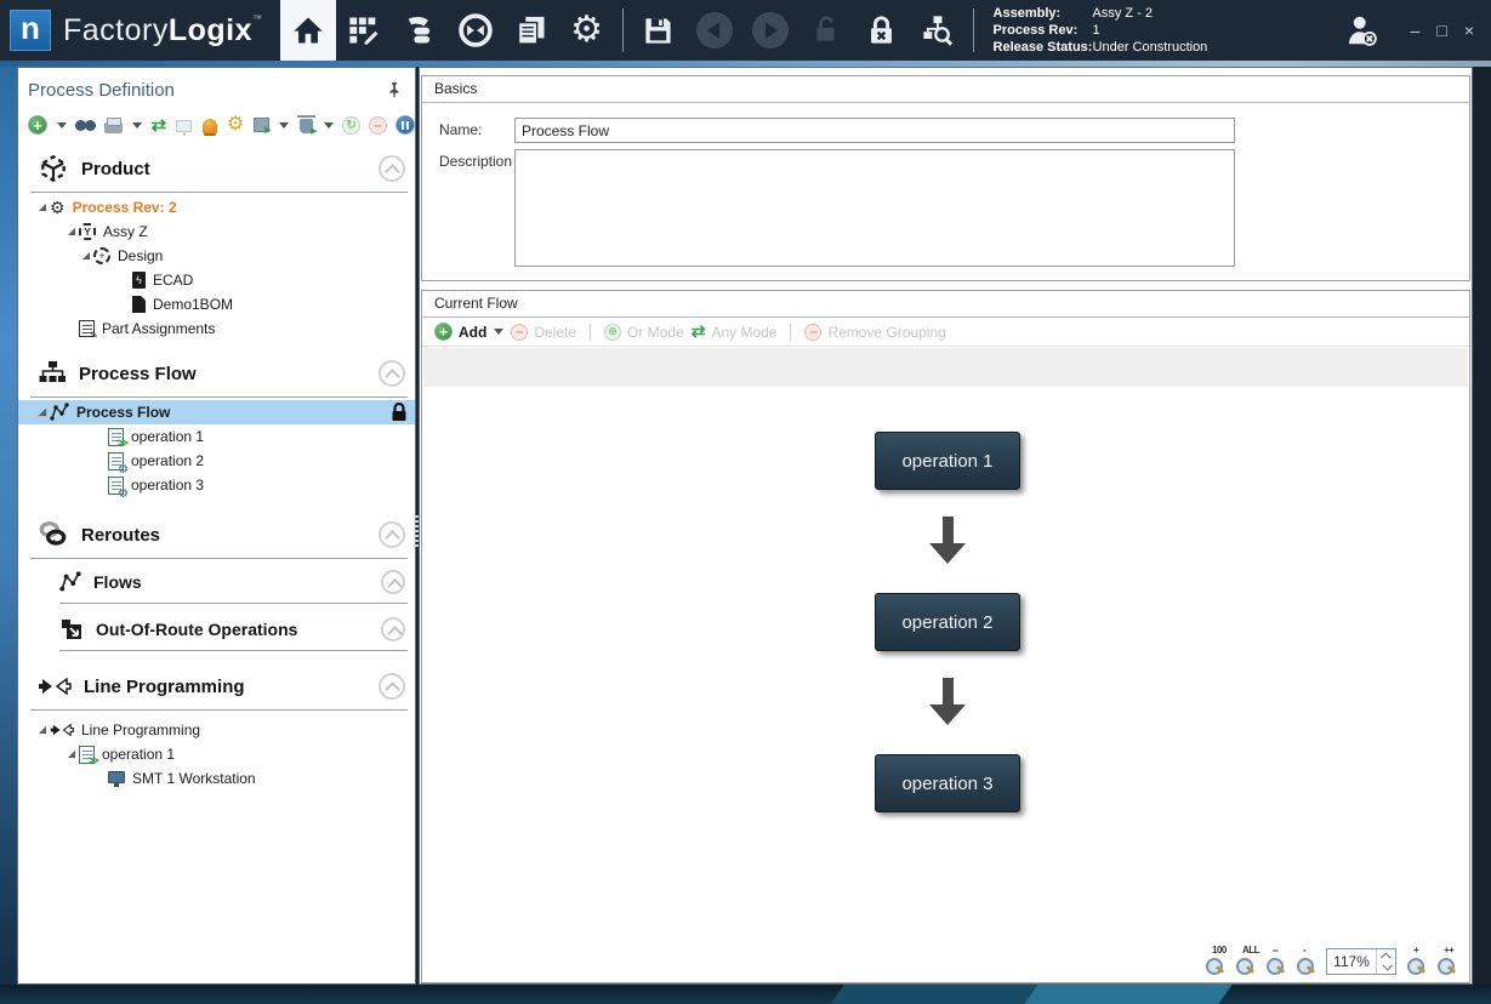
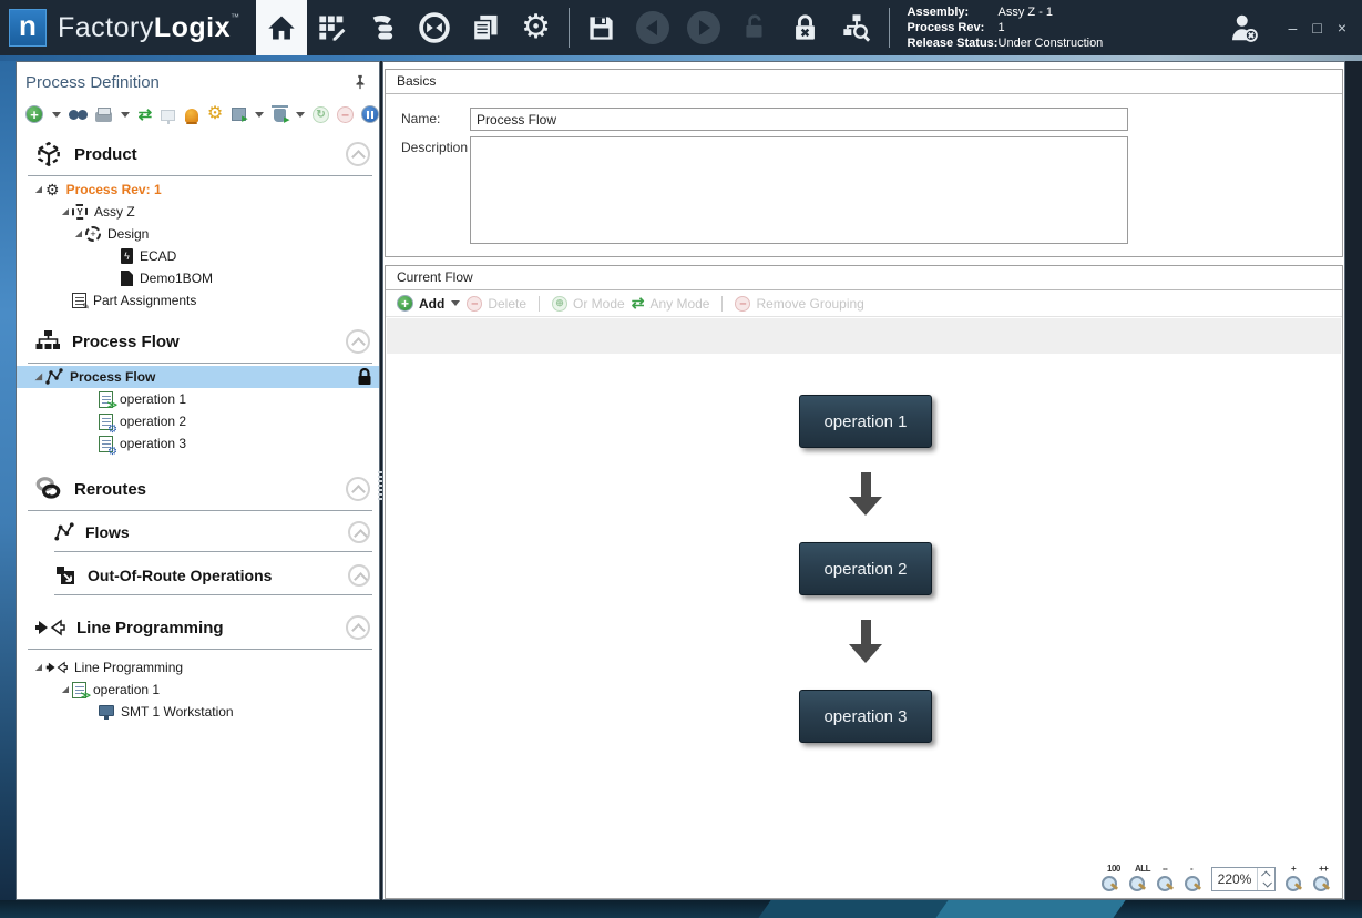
  n
  FactoryLogix™
  ⚙
  Assembly:
- Assy Z - 2
+ Assy Z - 1
  Process Rev:
  1
  Release Status:
  Under Construction
  –
  □
  ×
  Process Definition
  +
  ⇄
  ⚙
  ↻
  –
  Product
  ◢
  ⚙
- Process Rev: 2
+ Process Rev: 1
  ◢
  Y
  Assy Z
  ◢
  +
  Design
  ϟ
  ECAD
  Demo1BOM
  Part Assignments
  Process Flow
  ◢
  Process Flow
  operation 1
  operation 2
  operation 3
  Reroutes
  Flows
  Out-Of-Route Operations
  Line Programming
  ◢
  Line Programming
  ◢
  operation 1
  SMT 1 Workstation
  Basics
  Name:
  Process Flow
  Description
  Current Flow
  +
  Add
  –
  Delete
  ⊕
  Or Mode
  ⇄
  Any Mode
  –
  Remove Grouping
  operation 1
  operation 2
  operation 3
  100
  ALL
  --
  -
- 117%
+ 220%
  +
  ++
